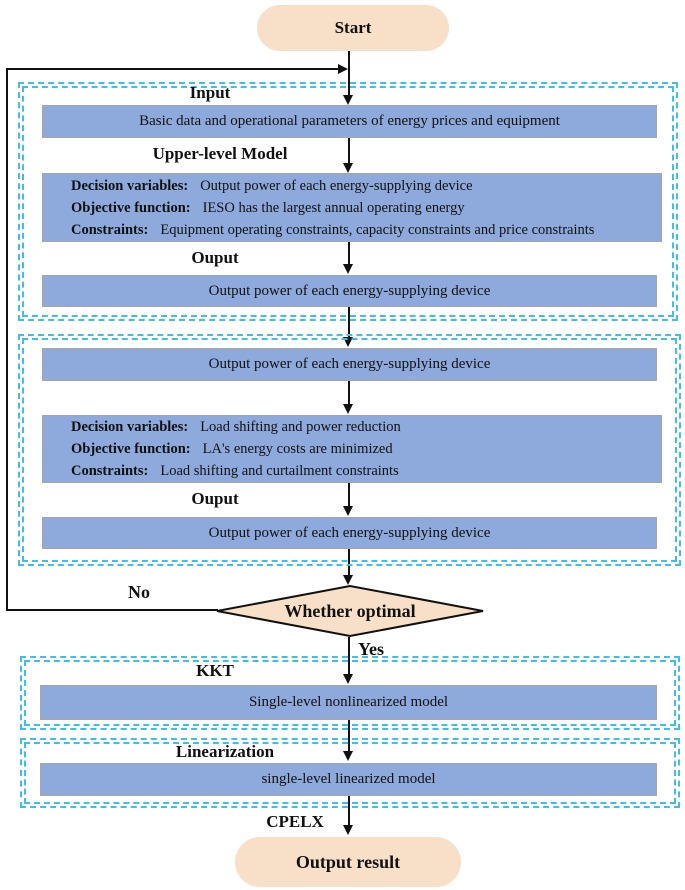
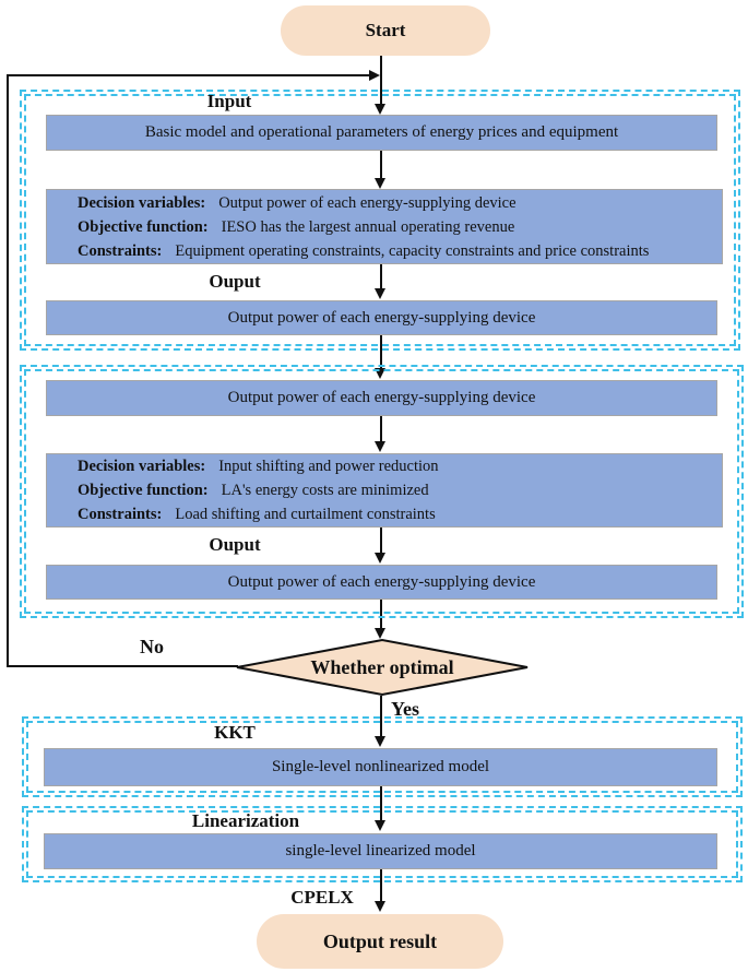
  Start
  Input
- Basic data and operational parameters of energy prices and equipment
+ Basic model and operational parameters of energy prices and equipment
- Upper-level Model
  Decision variables: Output power of each energy-supplying device
- Objective function: IESO has the largest annual operating energy
+ Objective function: IESO has the largest annual operating revenue
  Constraints: Equipment operating constraints, capacity constraints and price constraints
  Ouput
  Output power of each energy-supplying device
  Output power of each energy-supplying device
- Decision variables: Load shifting and power reduction
+ Decision variables: Input shifting and power reduction
  Objective function: LA's energy costs are minimized
  Constraints: Load shifting and curtailment constraints
  Ouput
  Output power of each energy-supplying device
  Whether optimal
  No
  Yes
  KKT
  Single-level nonlinearized model
  Linearization
  single-level linearized model
  CPELX
  Output result
